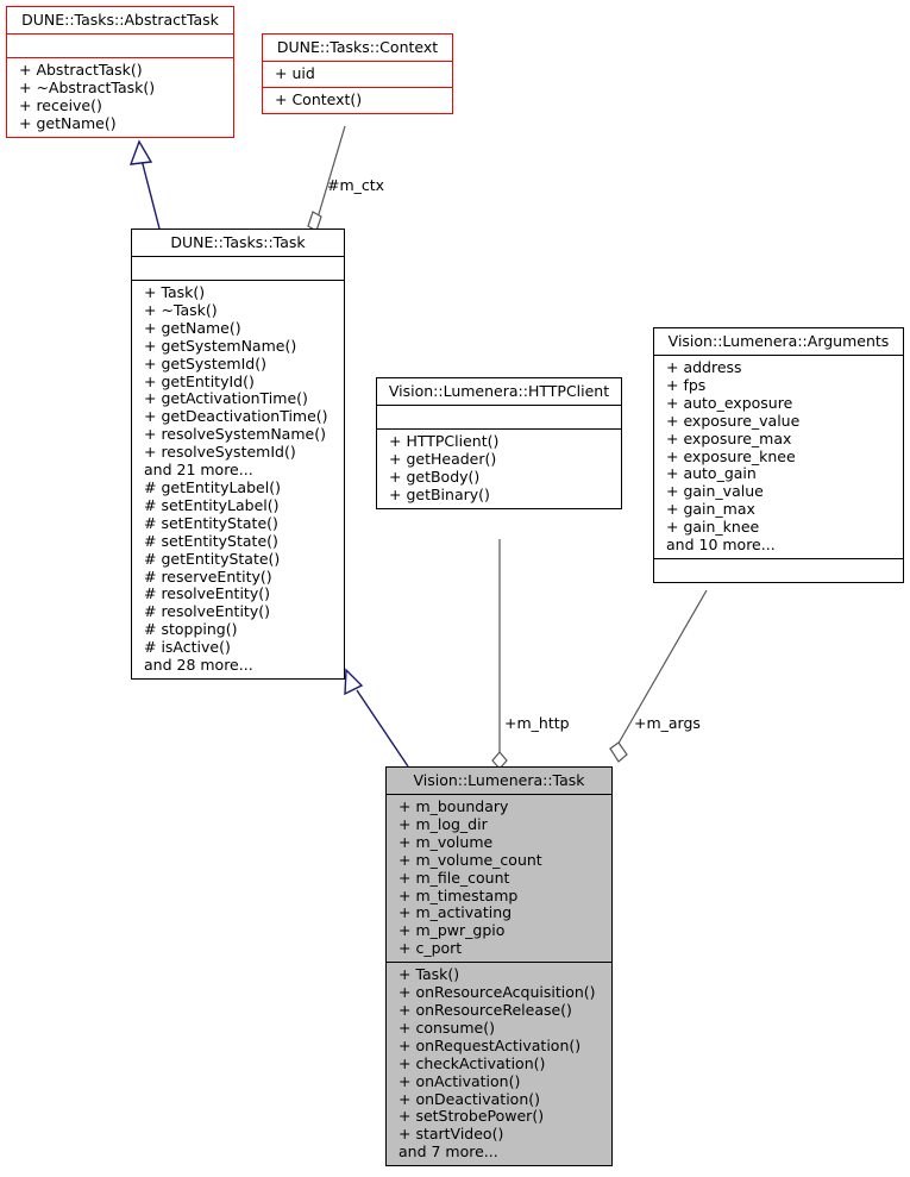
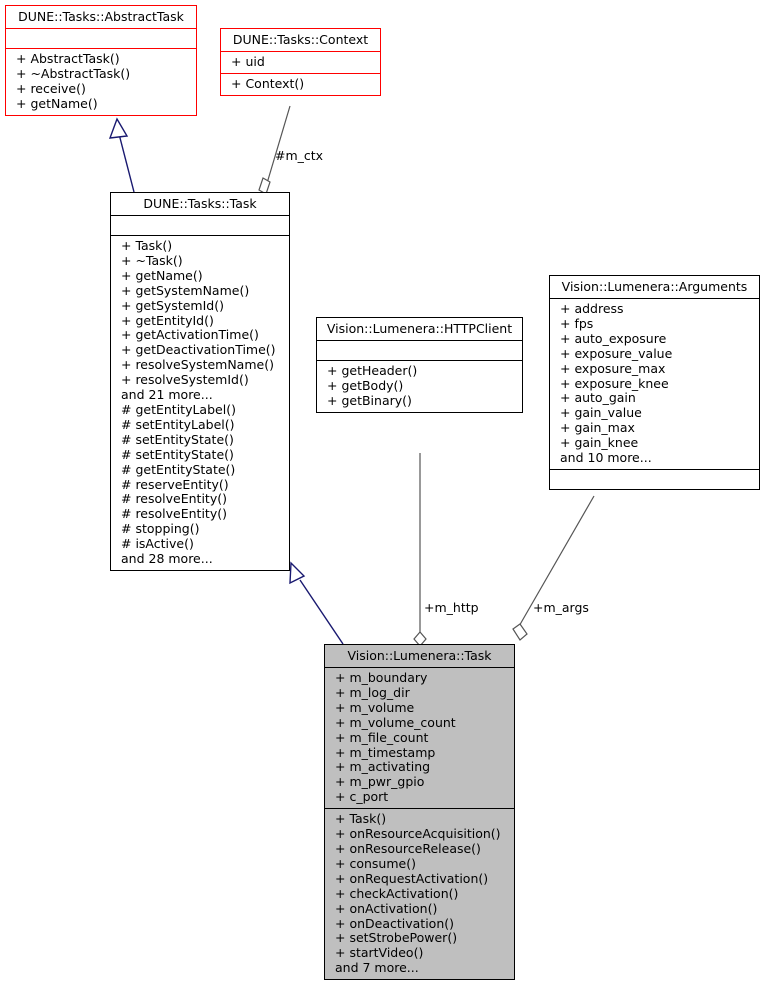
  DUNE::Tasks::AbstractTask
  + AbstractTask()
  + ~AbstractTask()
  + receive()
  + getName()
  DUNE::Tasks::Context
  + uid
  + Context()
  DUNE::Tasks::Task
  + Task()
  + ~Task()
  + getName()
  + getSystemName()
  + getSystemId()
  + getEntityId()
  + getActivationTime()
  + getDeactivationTime()
  + resolveSystemName()
  + resolveSystemId()
  and 21 more...
  # getEntityLabel()
  # setEntityLabel()
  # setEntityState()
  # setEntityState()
  # getEntityState()
  # reserveEntity()
  # resolveEntity()
  # resolveEntity()
  # stopping()
  # isActive()
  and 28 more...
  Vision::Lumenera::HTTPClient
- + HTTPClient()
  + getHeader()
  + getBody()
  + getBinary()
  Vision::Lumenera::Arguments
  + address
  + fps
  + auto_exposure
  + exposure_value
  + exposure_max
  + exposure_knee
  + auto_gain
  + gain_value
  + gain_max
  + gain_knee
  and 10 more...
  Vision::Lumenera::Task
  + m_boundary
  + m_log_dir
  + m_volume
  + m_volume_count
  + m_file_count
  + m_timestamp
  + m_activating
  + m_pwr_gpio
  + c_port
  + Task()
  + onResourceAcquisition()
  + onResourceRelease()
  + consume()
  + onRequestActivation()
  + checkActivation()
  + onActivation()
  + onDeactivation()
  + setStrobePower()
  + startVideo()
  and 7 more...
  #m_ctx
  +m_http
  +m_args
